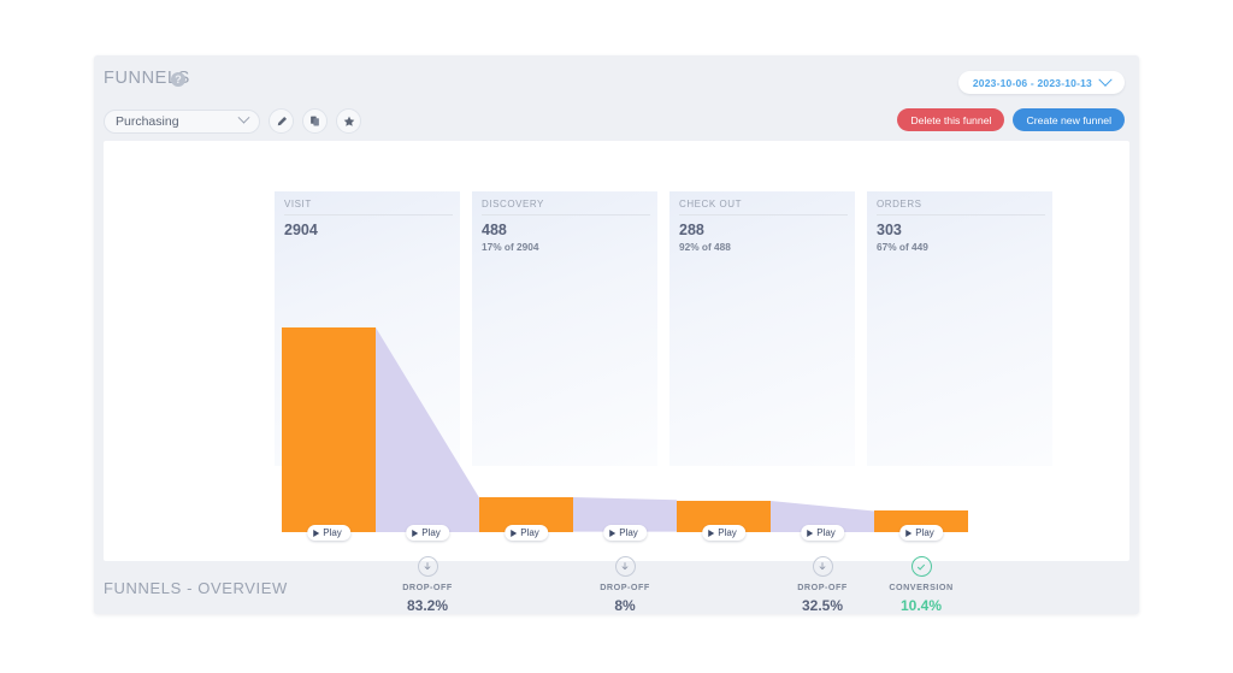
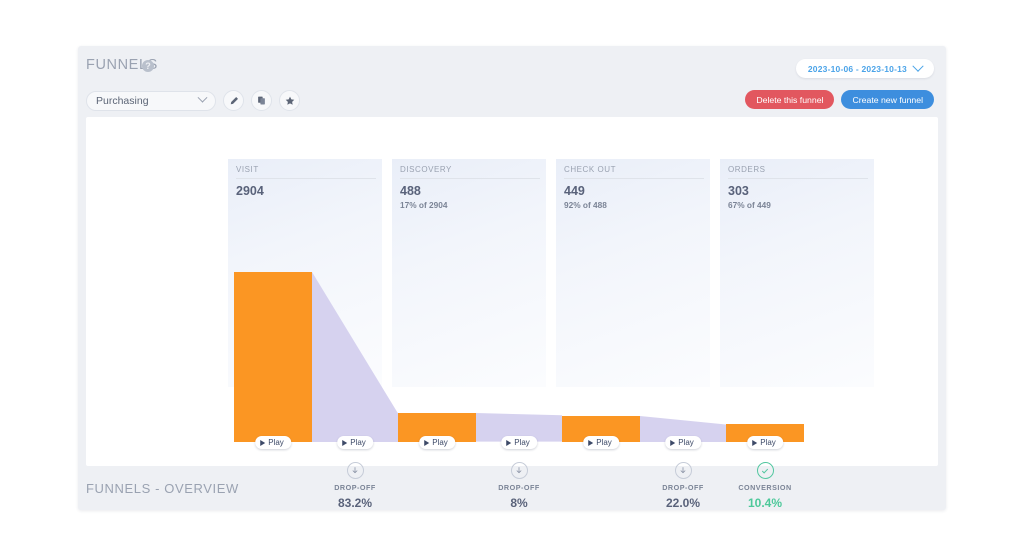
  FUNNE
  ?
  2023-10-06 - 2023-10-13
  Purchasing
  Delete this funnel
  Create new funnel
  VISIT
  2904
  DISCOVERY
  488
  17% of 2904
  CHECK OUT
- 288
+ 449
  92% of 488
  ORDERS
  303
  67% of 449
  Play
  Play
  Play
  Play
  Play
  Play
  Play
  DROP-OFF
  83.2%
  DROP-OFF
  8%
  DROP-OFF
- 32.5%
+ 22.0%
  CONVERSION
  10.4%
  FUNNELS - OVERVIEW
